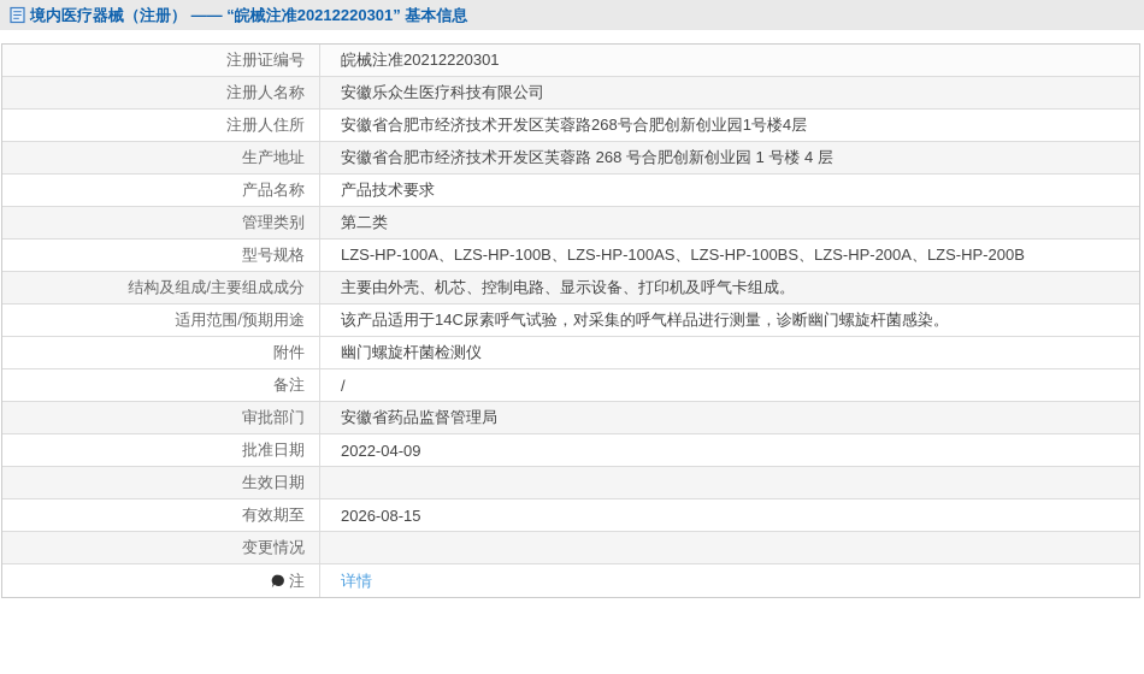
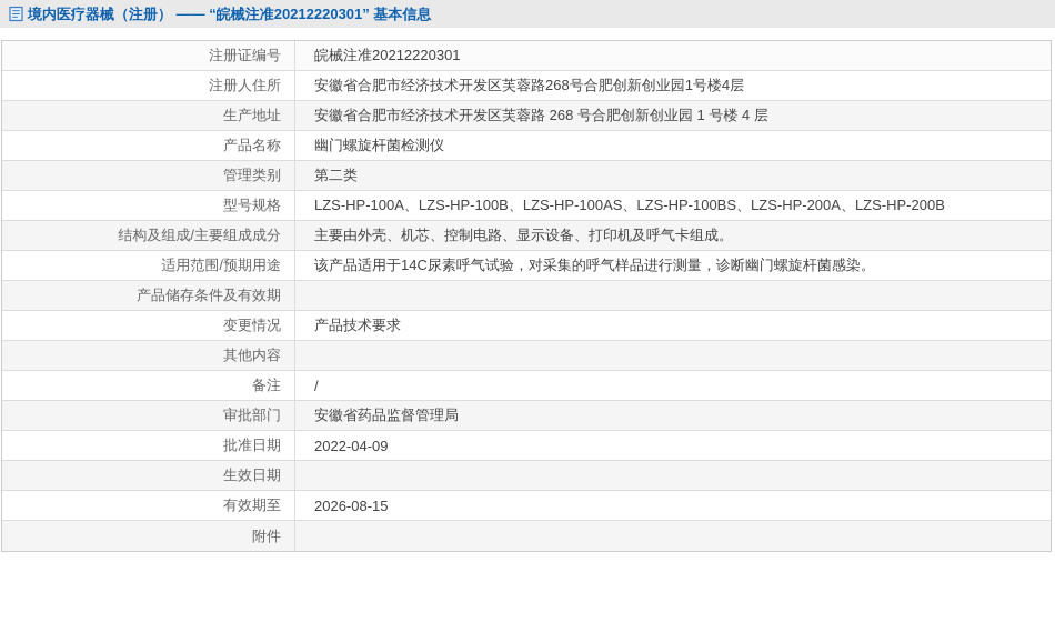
  境内医疗器械（注册） —— “皖械注准20212220301” 基本信息
  注册证编号
  皖械注准20212220301
- 注册人名称
- 安徽乐众生医疗科技有限公司
  注册人住所
  安徽省合肥市经济技术开发区芙蓉路268号合肥创新创业园1号楼4层
  生产地址
  安徽省合肥市经济技术开发区芙蓉路 268 号合肥创新创业园 1 号楼 4 层
  产品名称
- 产品技术要求
+ 幽门螺旋杆菌检测仪
  管理类别
  第二类
  型号规格
  LZS-HP-100A、LZS-HP-100B、LZS-HP-100AS、LZS-HP-100BS、LZS-HP-200A、LZS-HP-200B
  结构及组成/主要组成成分
  主要由外壳、机芯、控制电路、显示设备、打印机及呼气卡组成。
  适用范围/预期用途
  该产品适用于14C尿素呼气试验，对采集的呼气样品进行测量，诊断幽门螺旋杆菌感染。
+ 产品储存条件及有效期
- 附件
+ 变更情况
- 幽门螺旋杆菌检测仪
+ 产品技术要求
+ 其他内容
  备注
  /
  审批部门
  安徽省药品监督管理局
  批准日期
  2022-04-09
  生效日期
  有效期至
  2026-08-15
- 变更情况
+ 附件
- 注
- 详情
